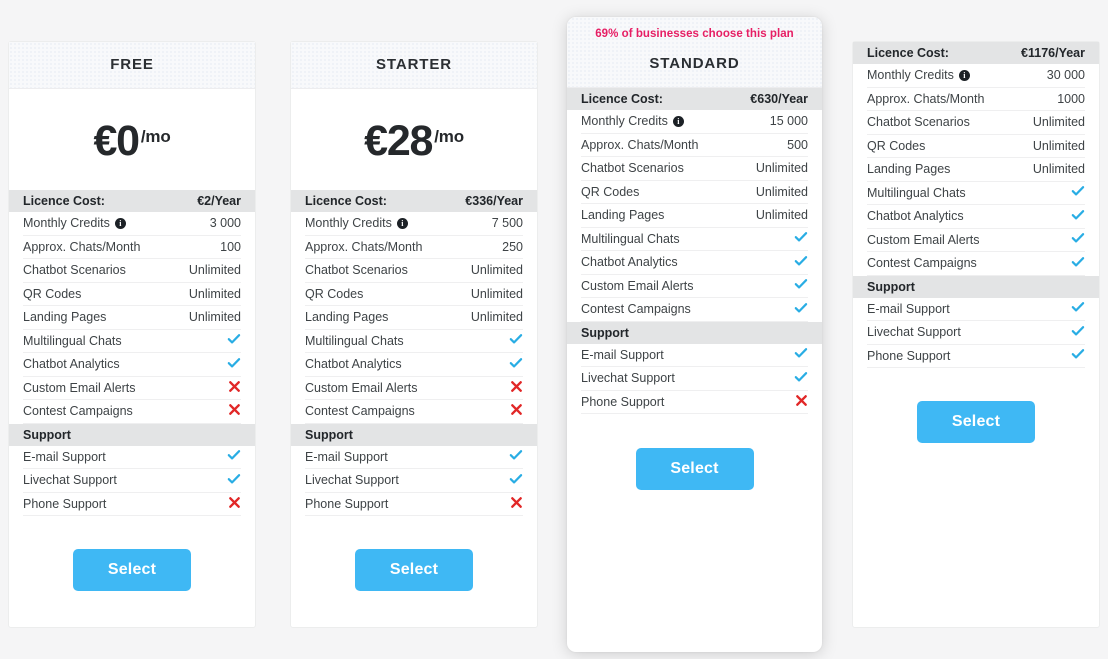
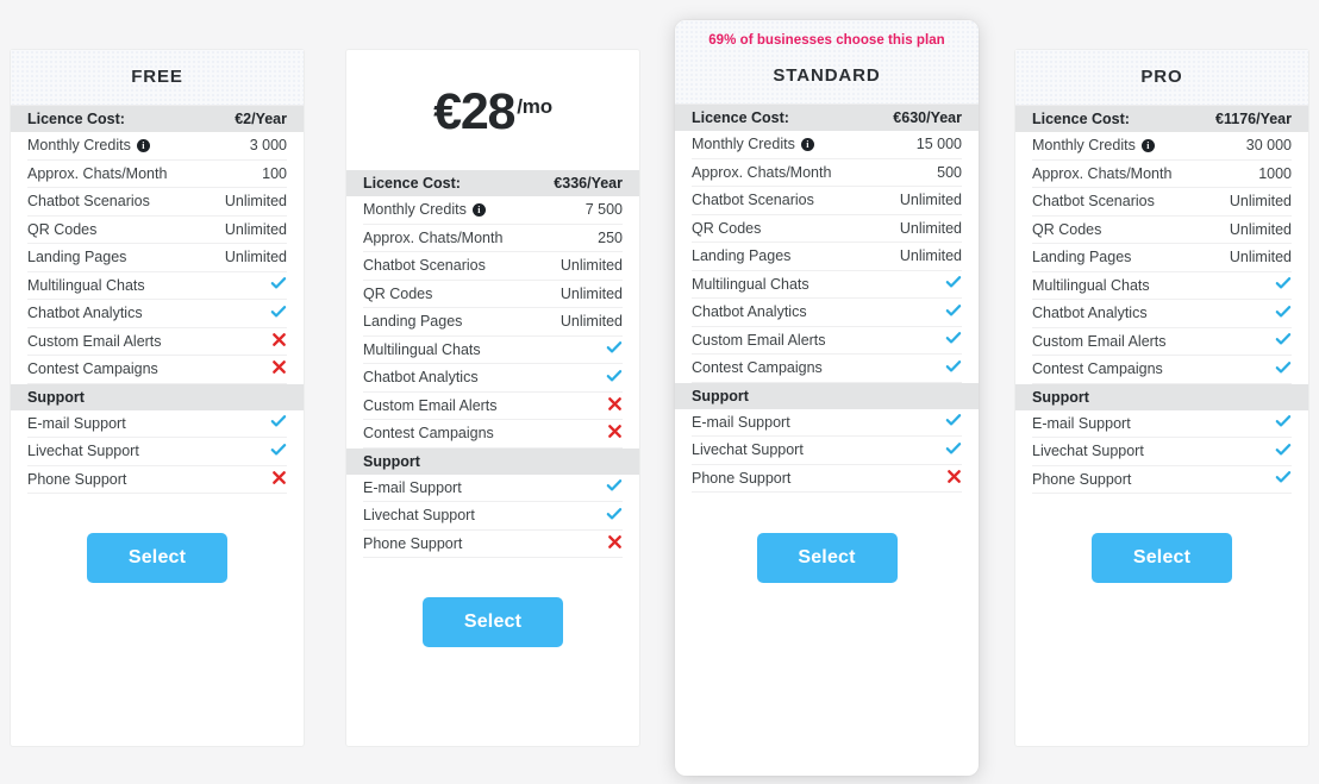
  FREE
- €0/mo
  Licence Cost:
  €2/Year
  Monthly Credits
  i
  3 000
  Approx. Chats/Month
  100
  Chatbot Scenarios
  Unlimited
  QR Codes
  Unlimited
  Landing Pages
  Unlimited
  Multilingual Chats
  Chatbot Analytics
  Custom Email Alerts
  Contest Campaigns
  Support
  E-mail Support
  Livechat Support
  Phone Support
  Select
- STARTER
  €28/mo
  Licence Cost:
  €336/Year
  Monthly Credits
  i
  7 500
  Approx. Chats/Month
  250
  Chatbot Scenarios
  Unlimited
  QR Codes
  Unlimited
  Landing Pages
  Unlimited
  Multilingual Chats
  Chatbot Analytics
  Custom Email Alerts
  Contest Campaigns
  Support
  E-mail Support
  Livechat Support
  Phone Support
  Select
  69% of businesses choose this plan
  STANDARD
  Licence Cost:
  €630/Year
  Monthly Credits
  i
  15 000
  Approx. Chats/Month
  500
  Chatbot Scenarios
  Unlimited
  QR Codes
  Unlimited
  Landing Pages
  Unlimited
  Multilingual Chats
  Chatbot Analytics
  Custom Email Alerts
  Contest Campaigns
  Support
  E-mail Support
  Livechat Support
  Phone Support
  Select
+ PRO
  Licence Cost:
  €1176/Year
  Monthly Credits
  i
  30 000
  Approx. Chats/Month
  1000
  Chatbot Scenarios
  Unlimited
  QR Codes
  Unlimited
  Landing Pages
  Unlimited
  Multilingual Chats
  Chatbot Analytics
  Custom Email Alerts
  Contest Campaigns
  Support
  E-mail Support
  Livechat Support
  Phone Support
  Select
